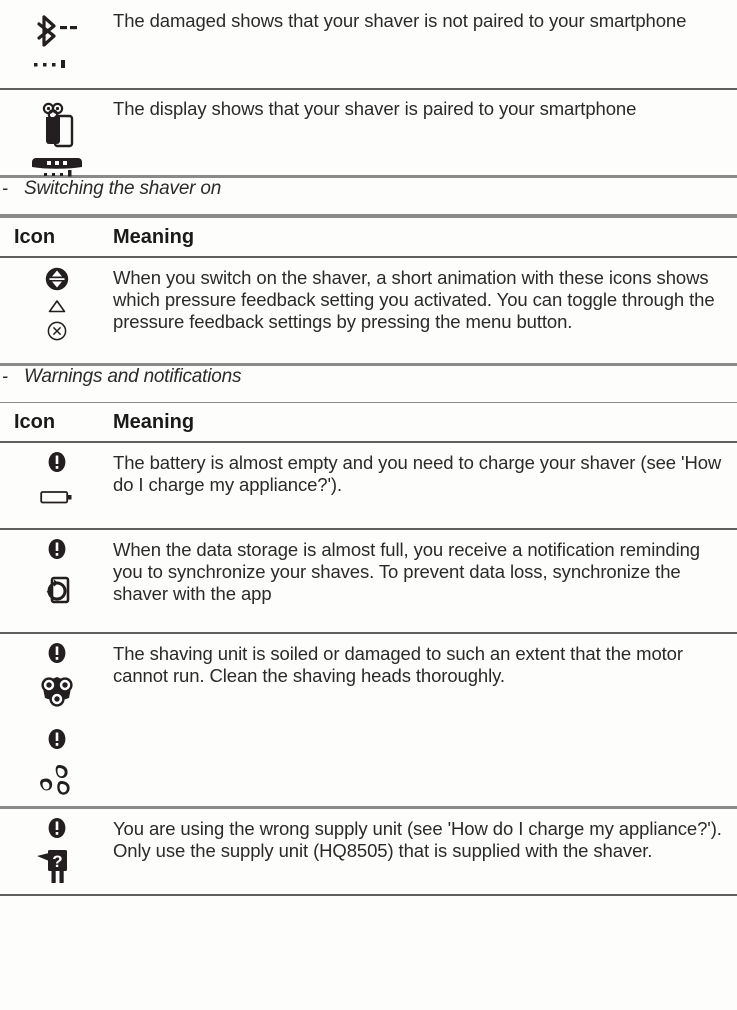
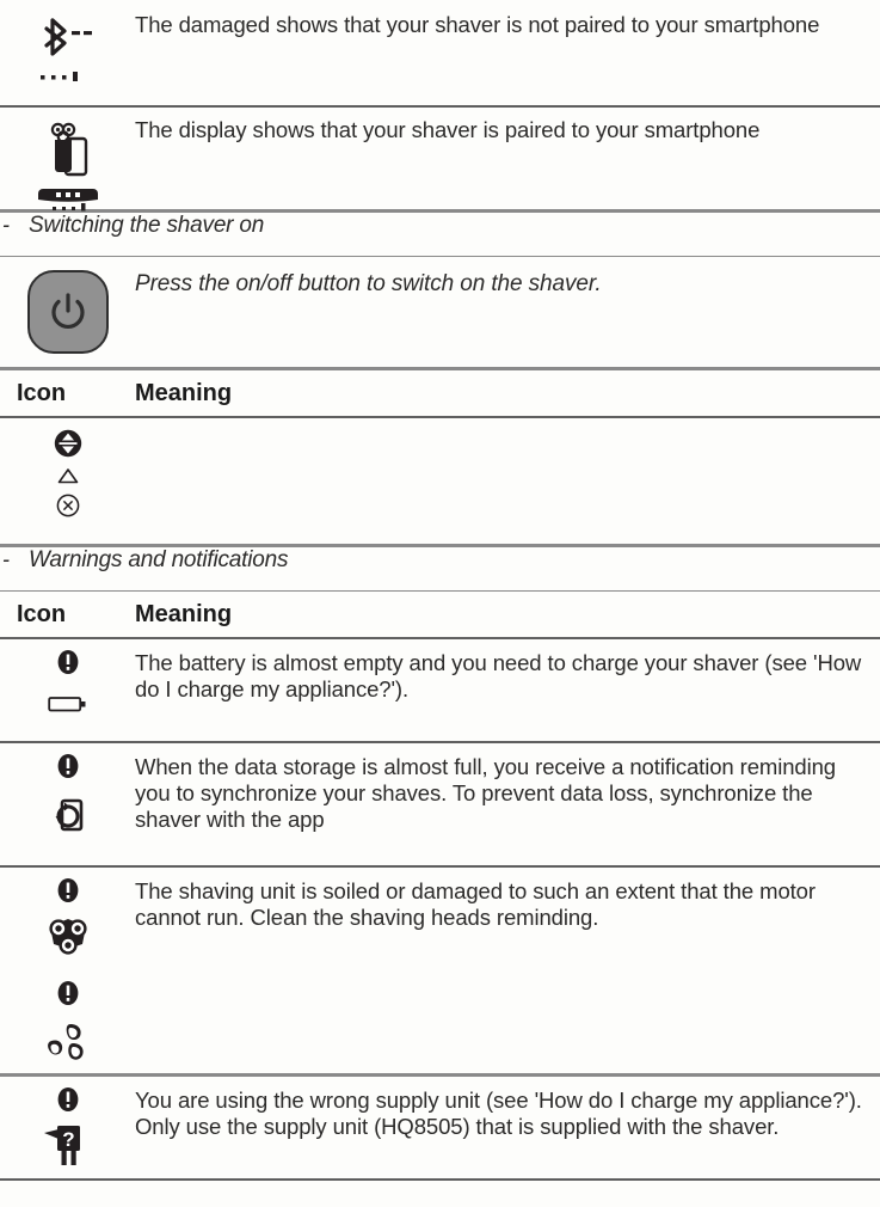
  The damaged shows that your shaver is not paired to your smartphone
  The display shows that your shaver is paired to your smartphone
  -
  Switching the shaver on
+ Press the on/off button to switch on the shaver.
  Icon
  Meaning
- When you switch on the shaver, a short animation with these icons shows which pressure feedback setting you activated. You can toggle through the pressure feedback settings by pressing the menu button.
  -
  Warnings and notifications
  Icon
  Meaning
  The battery is almost empty and you need to charge your shaver (see 'How do I charge my appliance?').
  When the data storage is almost full, you receive a notification reminding you to synchronize your shaves. To prevent data loss, synchronize the shaver with the app
- The shaving unit is soiled or damaged to such an extent that the motor cannot run. Clean the shaving heads thoroughly.
+ The shaving unit is soiled or damaged to such an extent that the motor cannot run. Clean the shaving heads reminding.
  ?
  You are using the wrong supply unit (see 'How do I charge my appliance?'). Only use the supply unit (HQ8505) that is supplied with the shaver.
